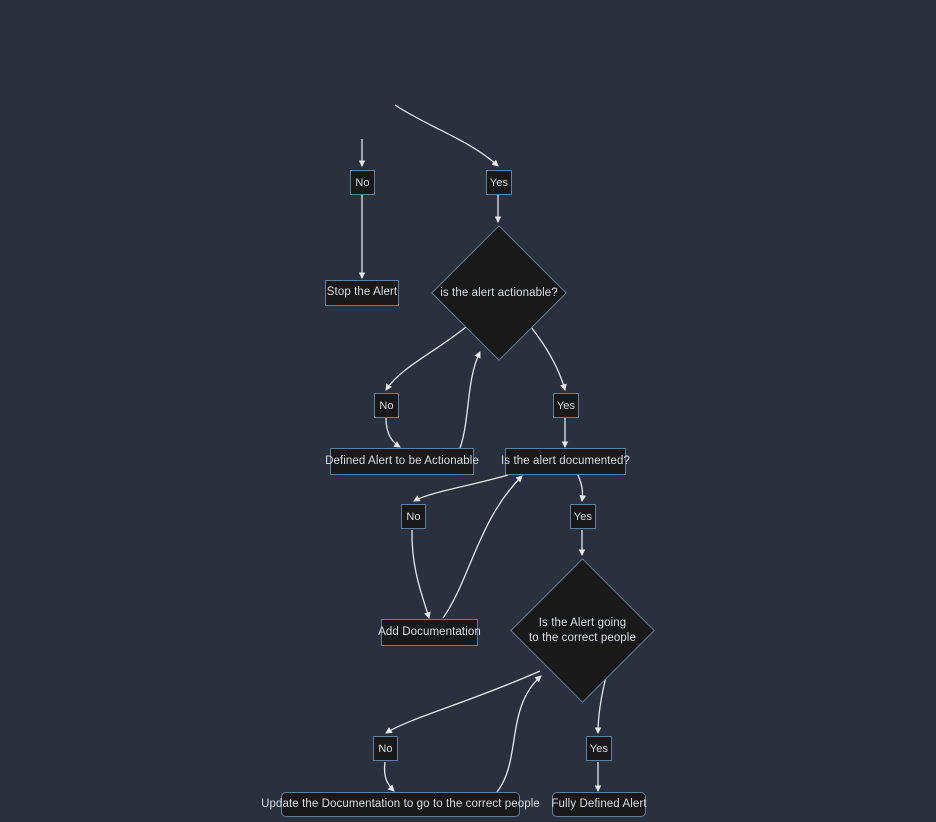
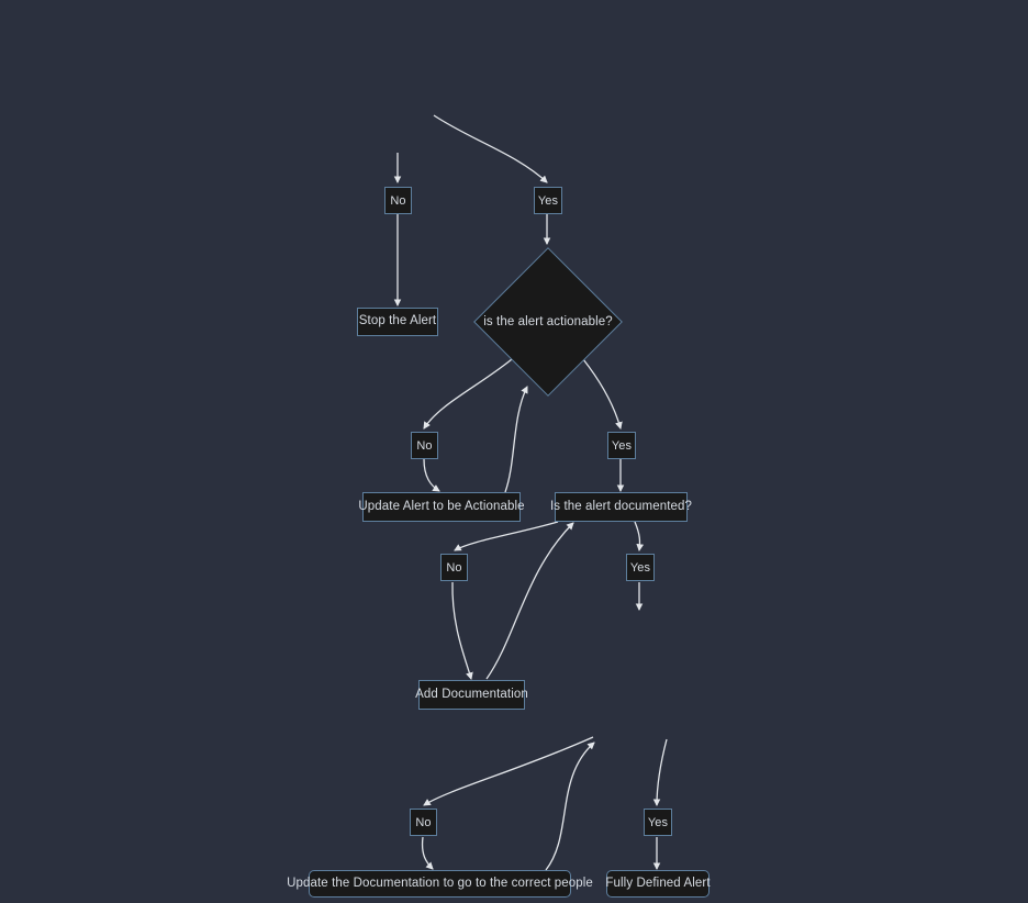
  No
  Yes
  Stop the Alert
  is the alert actionable?
  No
  Yes
- Defined Alert to be Actionable
+ Update Alert to be Actionable
  Is the alert documented?
  No
  Yes
  Add Documentation
- Is the Alert going
- to the correct people
  No
  Yes
  Update the Documentation to go to the correct people
  Fully Defined Alert
